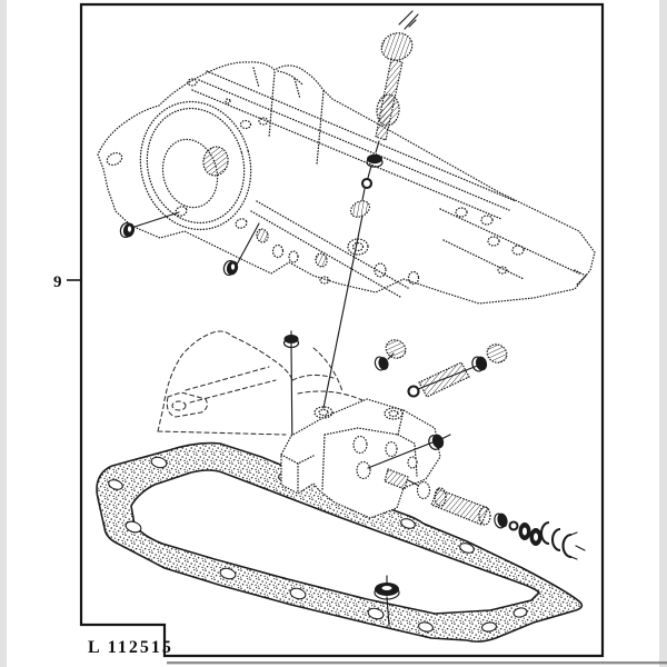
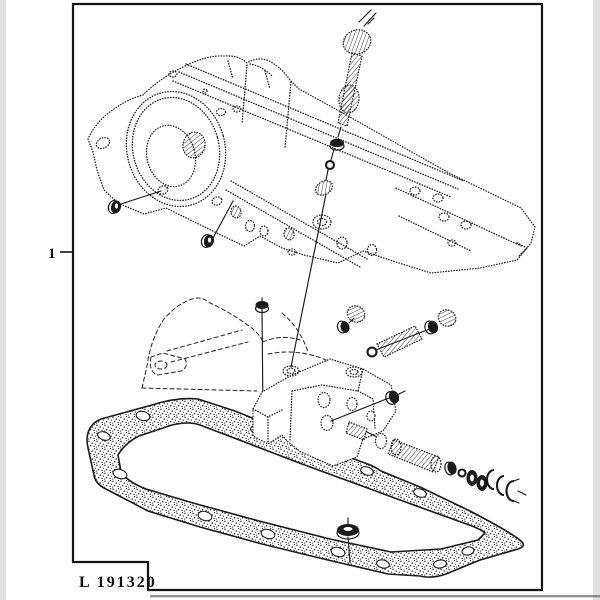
- 9
+ 1
- L 112515
+ L 191320
